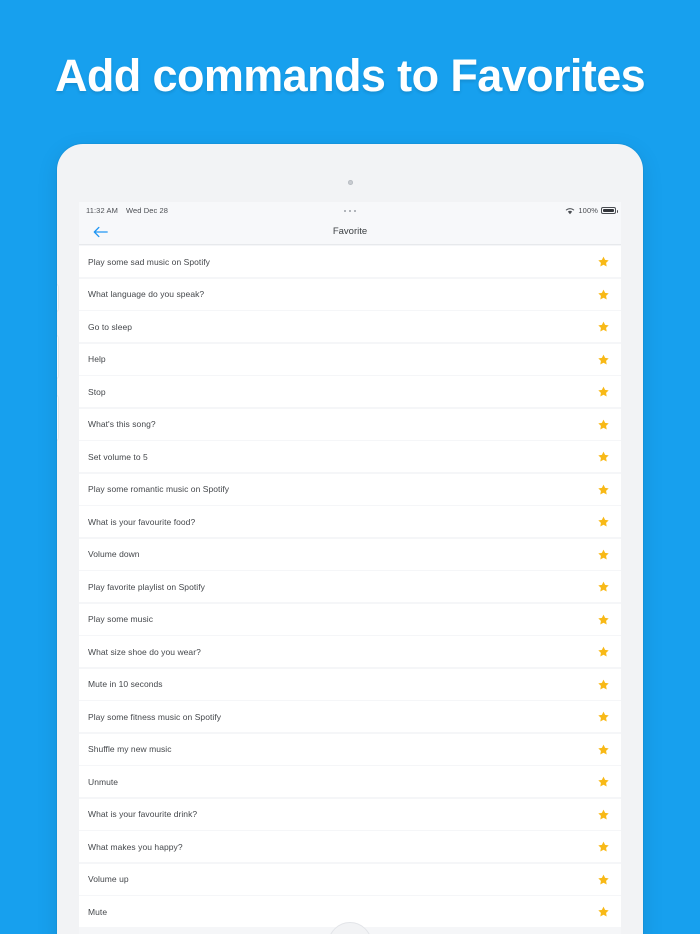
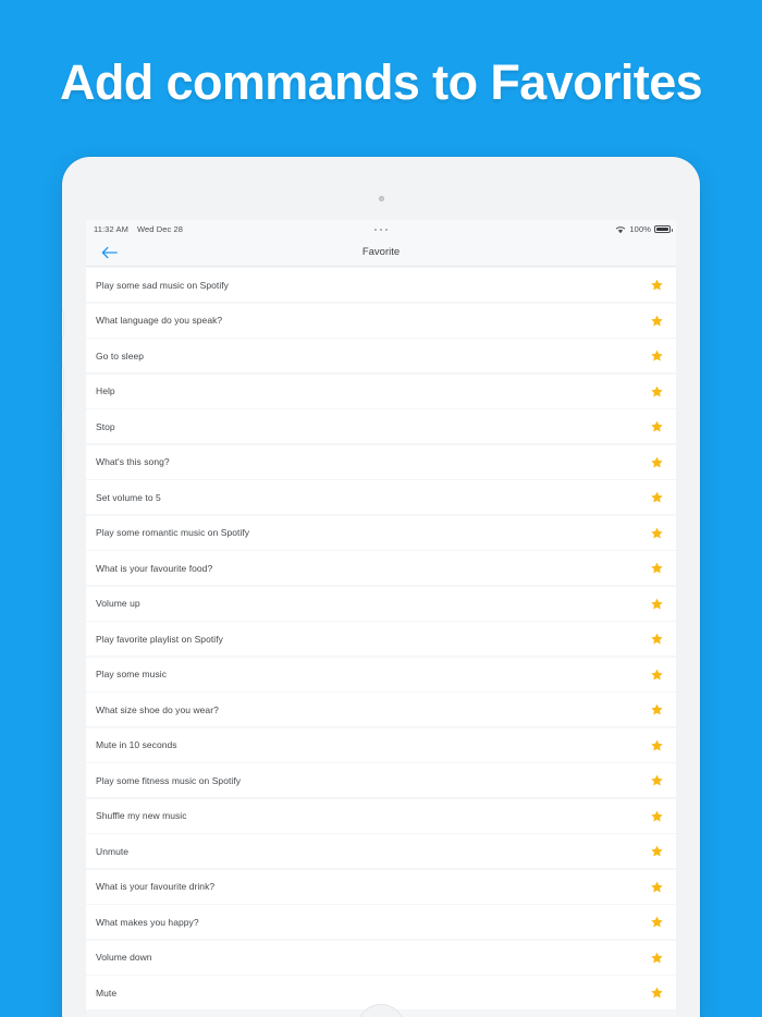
  Add commands to Favorites
  11:32 AM
  Wed Dec 28
  100%
  Favorite
  Play some sad music on Spotify
  What language do you speak?
  Go to sleep
  Help
  Stop
  What's this song?
  Set volume to 5
  Play some romantic music on Spotify
  What is your favourite food?
- Volume down
+ Volume up
  Play favorite playlist on Spotify
  Play some music
  What size shoe do you wear?
  Mute in 10 seconds
  Play some fitness music on Spotify
  Shuffle my new music
  Unmute
  What is your favourite drink?
  What makes you happy?
- Volume up
+ Volume down
  Mute
